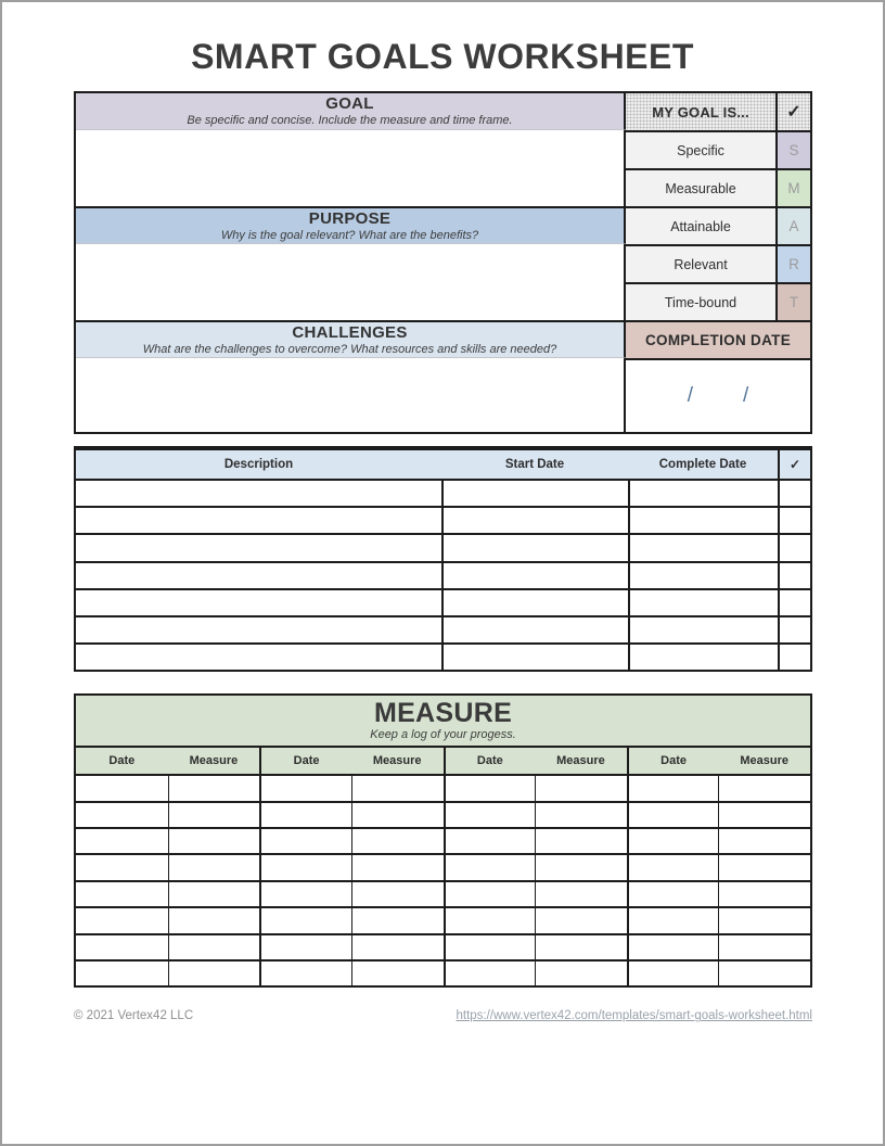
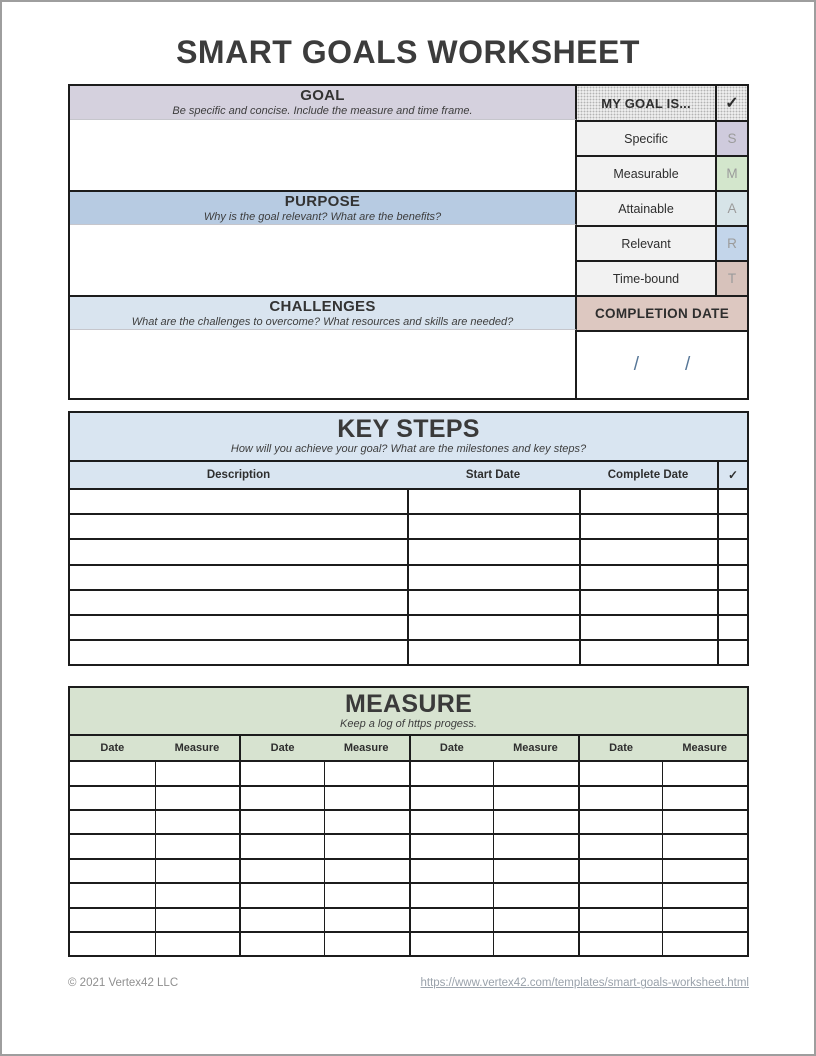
  SMART GOALS WORKSHEET
  GOAL
  Be specific and concise. Include the measure and time frame.
  PURPOSE
  Why is the goal relevant? What are the benefits?
  CHALLENGES
  What are the challenges to overcome? What resources and skills are needed?
  MY GOAL IS...
  ✓
  Specific
  S
  Measurable
  M
  Attainable
  A
  Relevant
  R
  Time-bound
  T
  COMPLETION DATE
  /
  /
+ KEY STEPS
+ How will you achieve your goal? What are the milestones and key steps?
  Description
  Start Date
  Complete Date
  ✓
  MEASURE
- Keep a log of your progess.
+ Keep a log of https progess.
  Date
  Measure
  Date
  Measure
  Date
  Measure
  Date
  Measure
  © 2021 Vertex42 LLC
  https://www.vertex42.com/templates/smart-goals-worksheet.html
